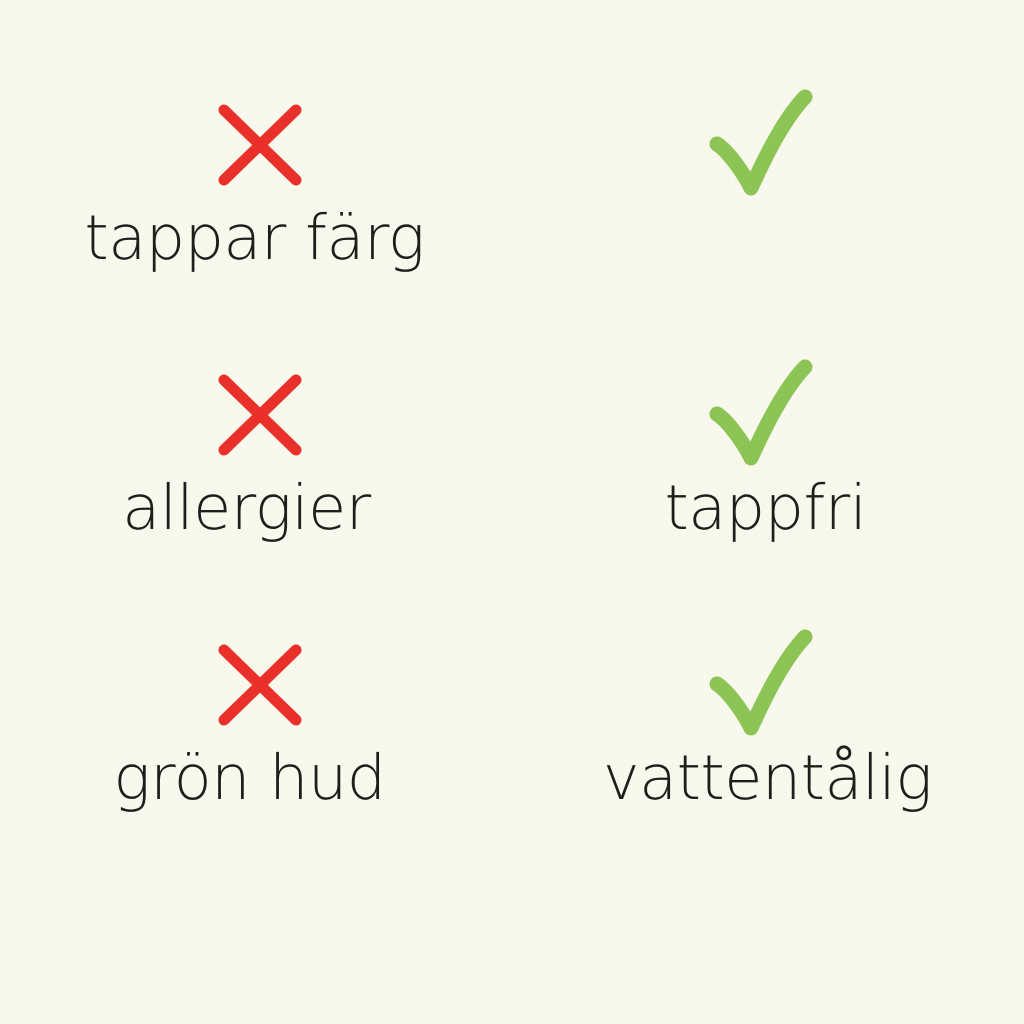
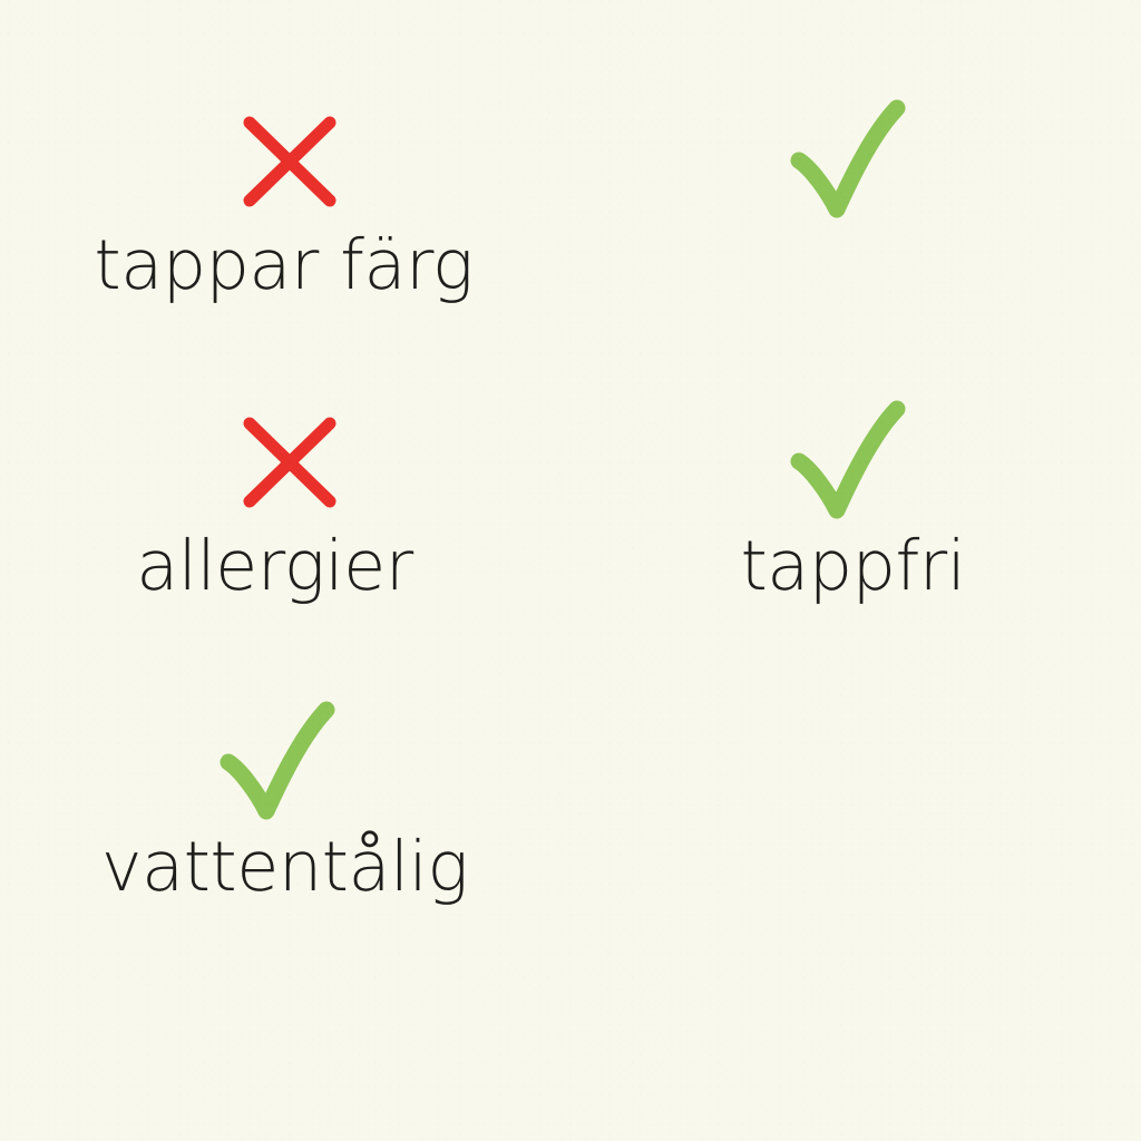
  tappar färg
  allergier
  tappfri
- grön hud
  vattentålig
